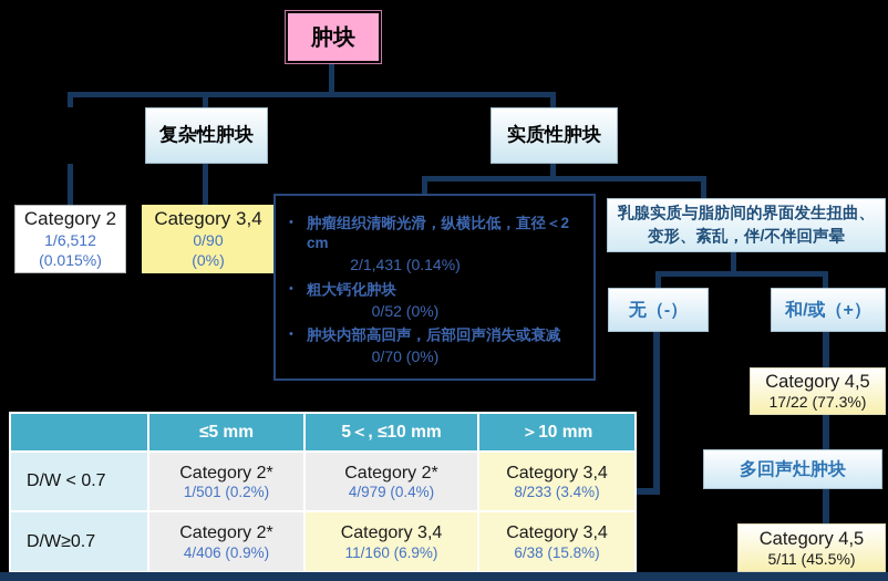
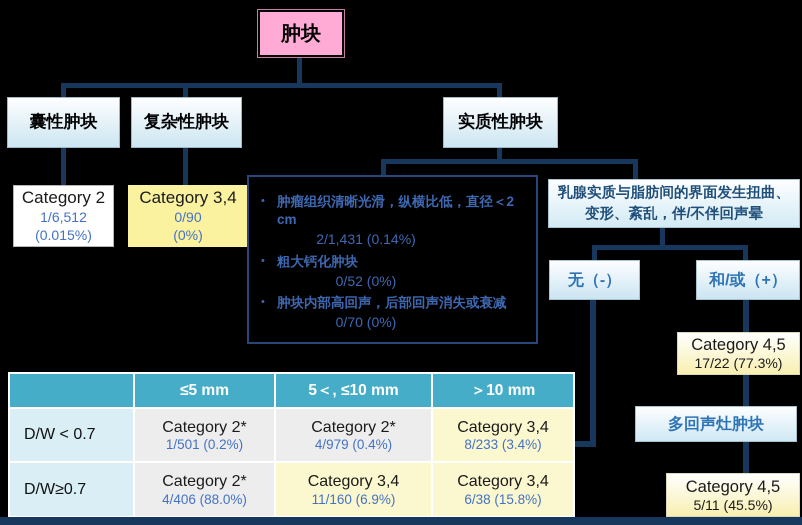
  肿块
+ 囊性肿块
  复杂性肿块
  实质性肿块
  Category 2
  1/6,512
  (0.015%)
  Category 3,4
  0/90
  (0%)
  •
  肿瘤组织清晰光滑，纵横比低，直径＜2 cm
  2/1,431 (0.14%)
  •
  粗大钙化肿块
  0/52 (0%)
  •
  肿块内部高回声，后部回声消失或衰减
  0/70 (0%)
  乳腺实质与脂肪间的界面发生扭曲、变形、紊乱，伴/不伴回声晕
  无（-）
  和/或（+）
  Category 4,5
  17/22 (77.3%)
  多回声灶肿块
  Category 4,5
  5/11 (45.5%)
  ≤5 mm
  5＜, ≤10 mm
  ＞10 mm
  D/W < 0.7
  Category 2*
  1/501 (0.2%)
  Category 2*
  4/979 (0.4%)
  Category 3,4
  8/233 (3.4%)
  D/W≥0.7
  Category 2*
- 4/406 (0.9%)
+ 4/406 (88.0%)
  Category 3,4
  11/160 (6.9%)
  Category 3,4
  6/38 (15.8%)
